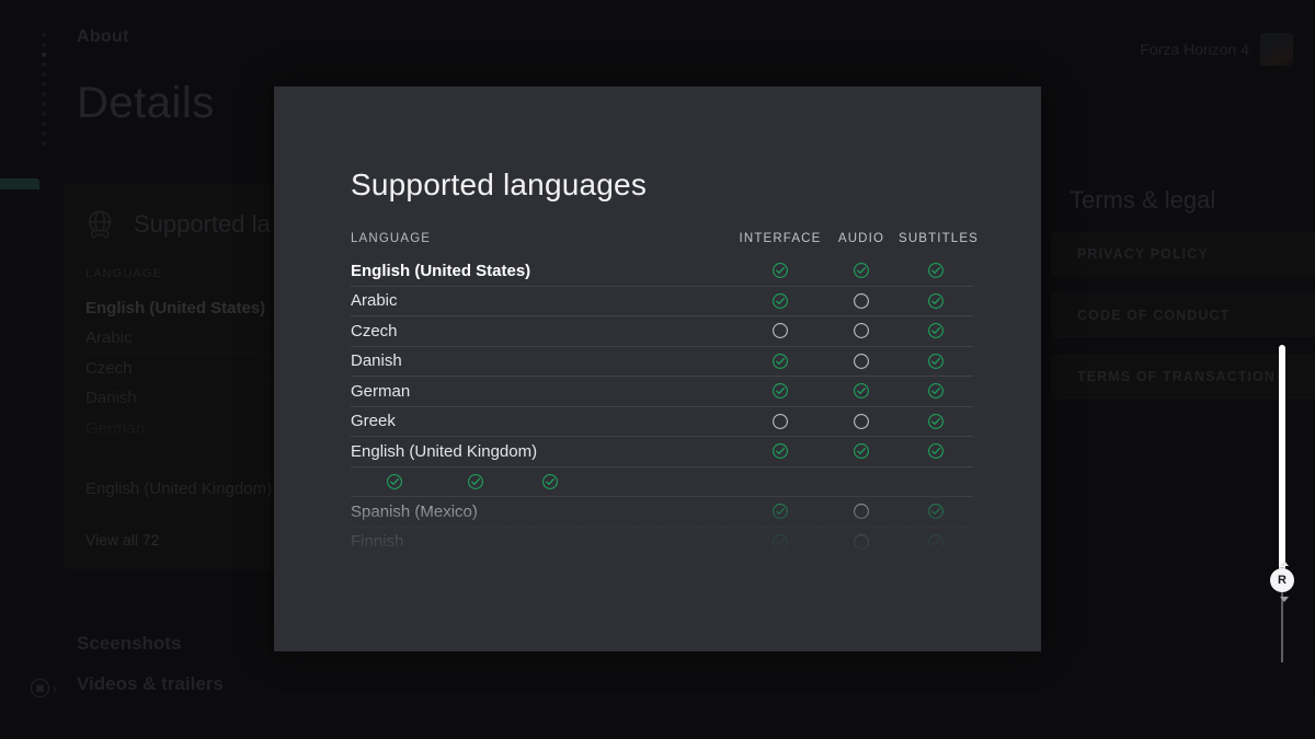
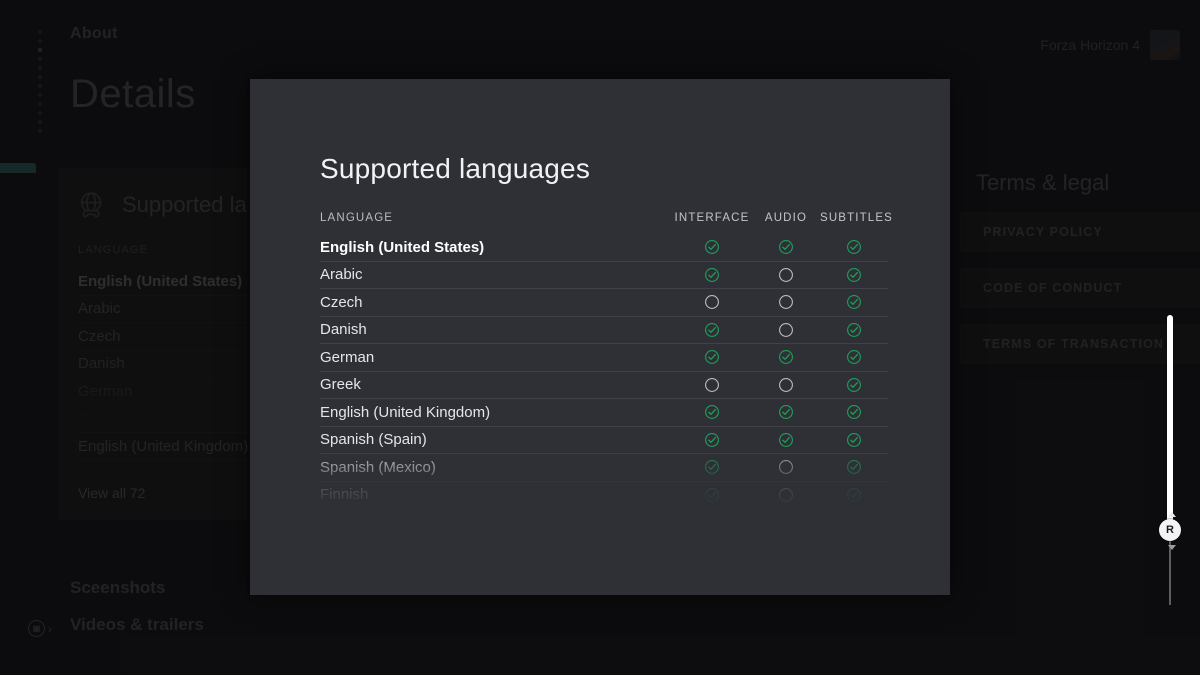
  Details
  Supported la
  English (United States)
  English (United Kingdom)
  View all 72
  Terms & legal
  Supported languages
  LANGUAGE
  INTERFACE
  AUDIO
  SUBTITLES
  English (United States)
  Arabic
  Czech
  Danish
  German
  Greek
  English (United Kingdom)
+ Spanish (Spain)
  R
